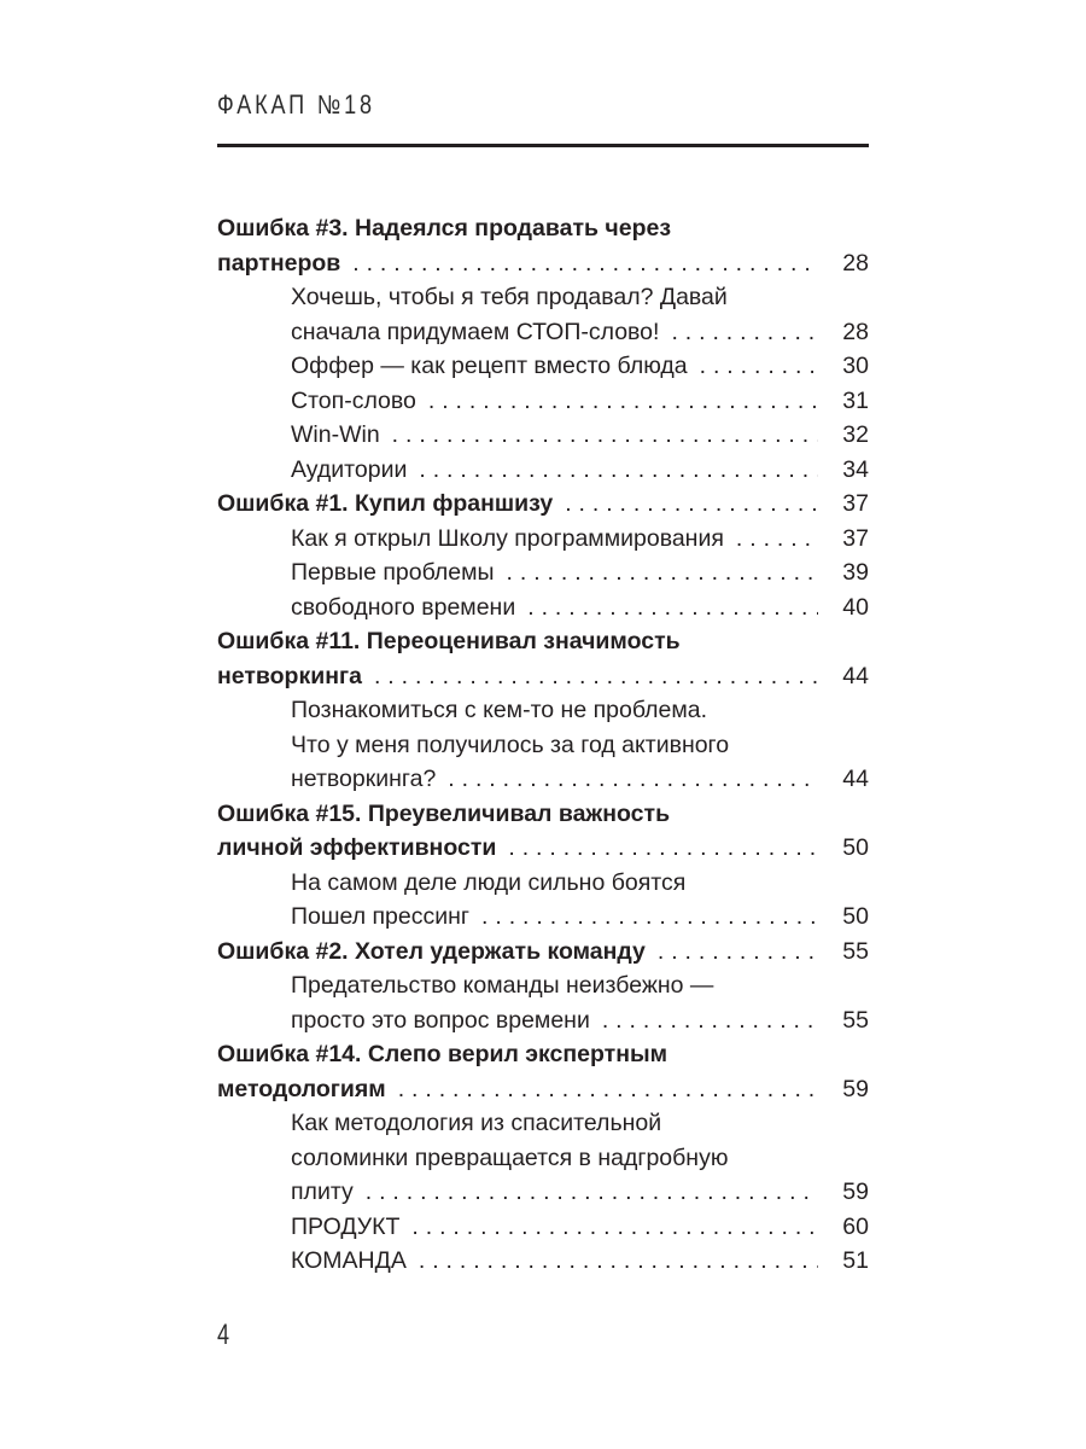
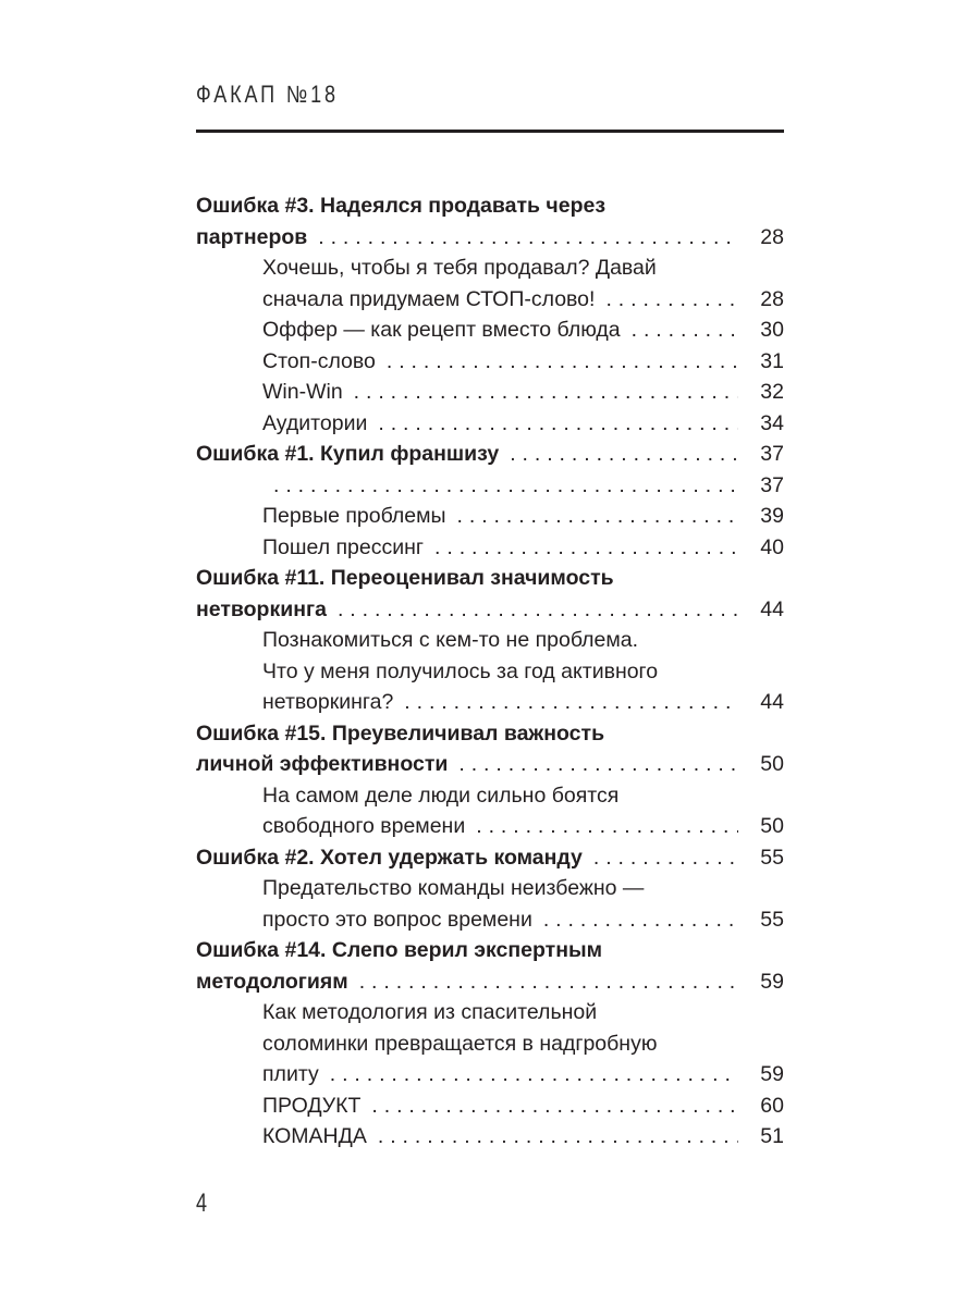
  ФАКАП №18
  Ошибка #3. Надеялся продавать через
  партнеров
  28
  Хочешь, чтобы я тебя продавал? Давай
  сначала придумаем СТОП-слово!
  28
  Оффер — как рецепт вместо блюда
  30
  Стоп-слово
  31
  Win-Win
  32
  Аудитории
  34
  Ошибка #1. Купил франшизу
  37
- Как я открыл Школу программирования
  37
  Первые проблемы
  39
- свободного времени
+ Пошел прессинг
  40
  Ошибка #11. Переоценивал значимость
  нетворкинга
  44
  Познакомиться с кем-то не проблема.
  Что у меня получилось за год активного
  нетворкинга?
  44
  Ошибка #15. Преувеличивал важность
  личной эффективности
  50
  На самом деле люди сильно боятся
- Пошел прессинг
+ свободного времени
  50
  Ошибка #2. Хотел удержать команду
  55
  Предательство команды неизбежно —
  просто это вопрос времени
  55
  Ошибка #14. Слепо верил экспертным
  методологиям
  59
  Как методология из спасительной
  соломинки превращается в надгробную
  плиту
  59
  ПРОДУКТ
  60
  КОМАНДА
  51
  4
